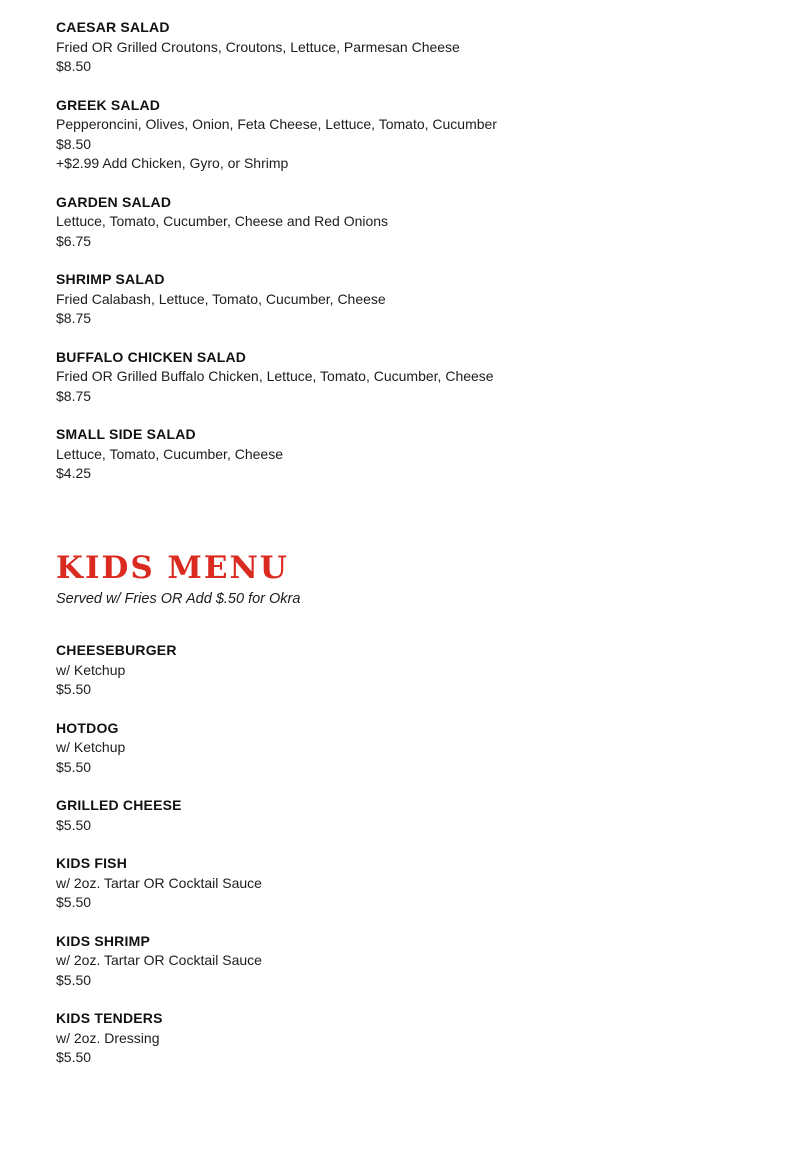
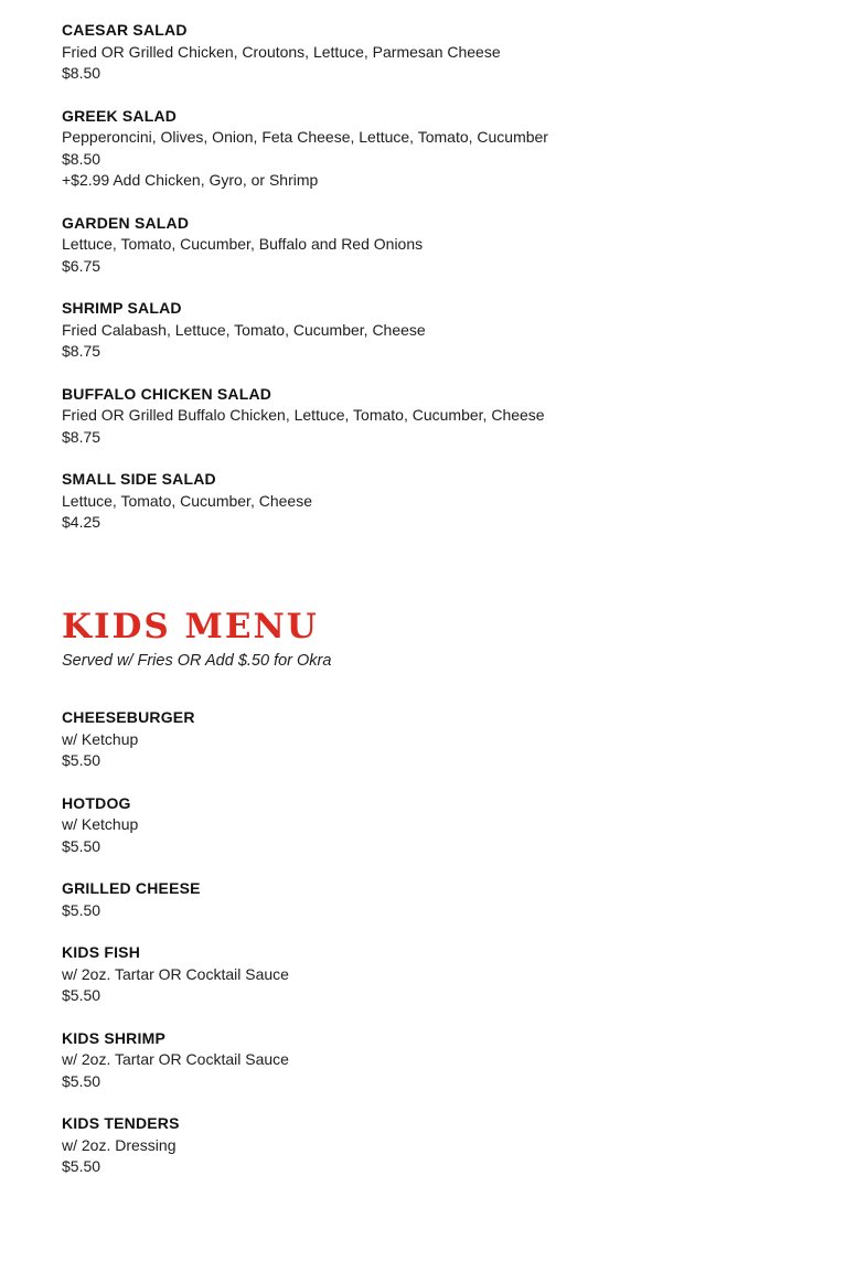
  CAESAR SALAD
- Fried OR Grilled Croutons, Croutons, Lettuce, Parmesan Cheese
+ Fried OR Grilled Chicken, Croutons, Lettuce, Parmesan Cheese
  $8.50
  GREEK SALAD
  Pepperoncini, Olives, Onion, Feta Cheese, Lettuce, Tomato, Cucumber
  $8.50
  +$2.99 Add Chicken, Gyro, or Shrimp
  GARDEN SALAD
- Lettuce, Tomato, Cucumber, Cheese and Red Onions
+ Lettuce, Tomato, Cucumber, Buffalo and Red Onions
  $6.75
  SHRIMP SALAD
  Fried Calabash, Lettuce, Tomato, Cucumber, Cheese
  $8.75
  BUFFALO CHICKEN SALAD
  Fried OR Grilled Buffalo Chicken, Lettuce, Tomato, Cucumber, Cheese
  $8.75
  SMALL SIDE SALAD
  Lettuce, Tomato, Cucumber, Cheese
  $4.25
  KIDS MENU
  Served w/ Fries OR Add $.50 for Okra
  CHEESEBURGER
  w/ Ketchup
  $5.50
  HOTDOG
  w/ Ketchup
  $5.50
  GRILLED CHEESE
  $5.50
  KIDS FISH
  w/ 2oz. Tartar OR Cocktail Sauce
  $5.50
  KIDS SHRIMP
  w/ 2oz. Tartar OR Cocktail Sauce
  $5.50
  KIDS TENDERS
  w/ 2oz. Dressing
  $5.50
